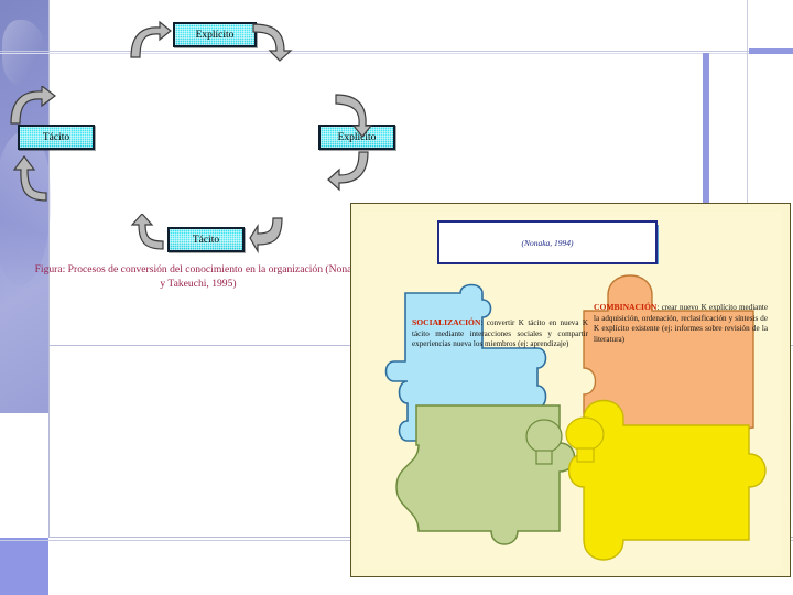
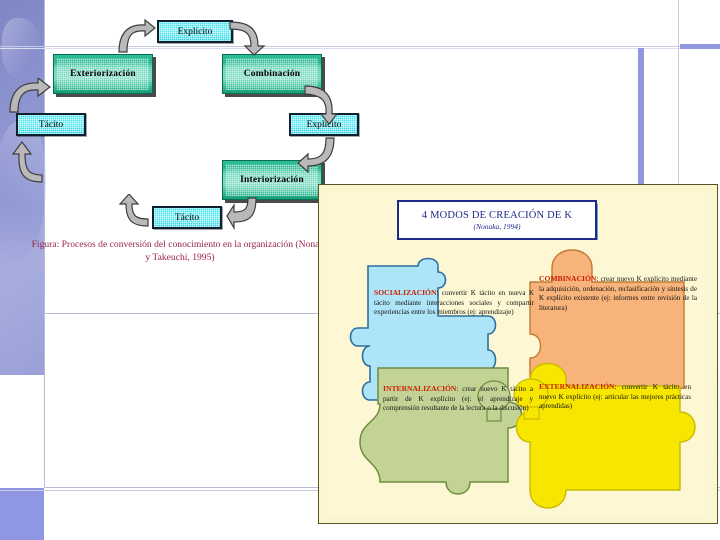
  Explícito
  Tácito
  Explíito
  Tácito
+ Exteriorización
+ Combinación
+ Interiorización
  Figura: Procesos de conversión del conocimiento en la organización (Non y Takeuchi, 1995)
+ 4 MODOS DE CREACIÓN DE K
  (Nonaka, 1994)
- SOCIALIZACIÓN: convertir K tácito en nueva K tácito mediante interacciones sociales y compartir experiencias nueva los miembros (ej: aprendizaje)
+ SOCIALIZACIÓN: convertir K tácito en nueva K tácito mediante interacciones sociales y compartir experiencias entre los miembros (ej: aprendizaje)
- COMBINACIÓN: crear nuevo K explícito mediante la adquisición, ordenación, reclasificación y síntesis de K explícito existente (ej: informes sobre revisión de la literatura)
+ COMBINACIÓN: crear nuevo K explícito mediante la adquisición, ordenación, reclasificación y síntesis de K explícito existente (ej: informes entre revisión de la literatura)
+ INTERNALIZACIÓN: crear nuevo K tácito a partir de K explícito (ej: el aprendizaje y comprensión resultante de la lectura o la discusión)
+ EXTERNALIZACIÓN: convertir K tácito en nuevo K explícito (ej: articular las mejores prácticas aprendidas)
